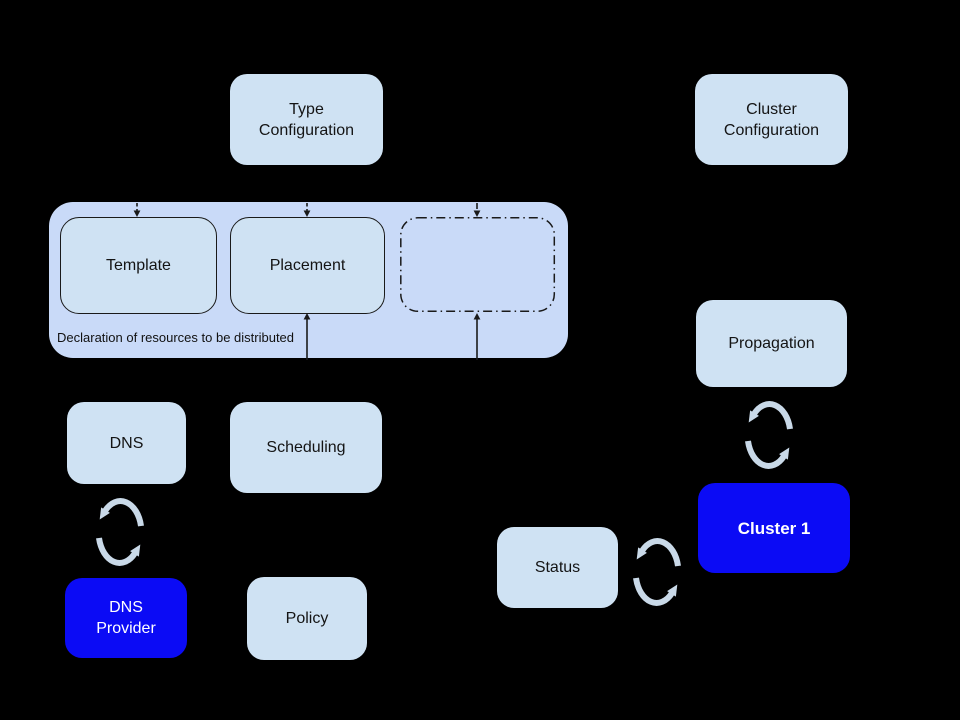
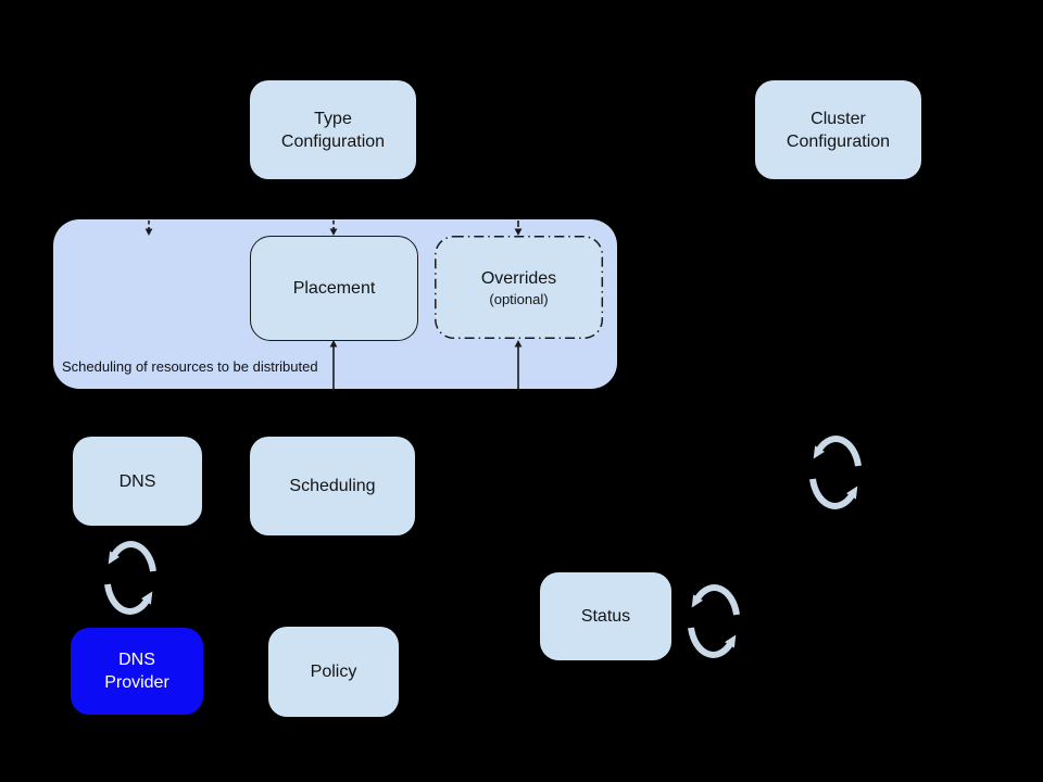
  Type
  Configuration
  Cluster
  Configuration
- Declaration of resources to be distributed
+ Scheduling of resources to be distributed
- Template
  Placement
+ Overrides
+ (optional)
  DNS
  Scheduling
  DNS
  Provider
  Policy
- Propagation
  Status
- Cluster 1
